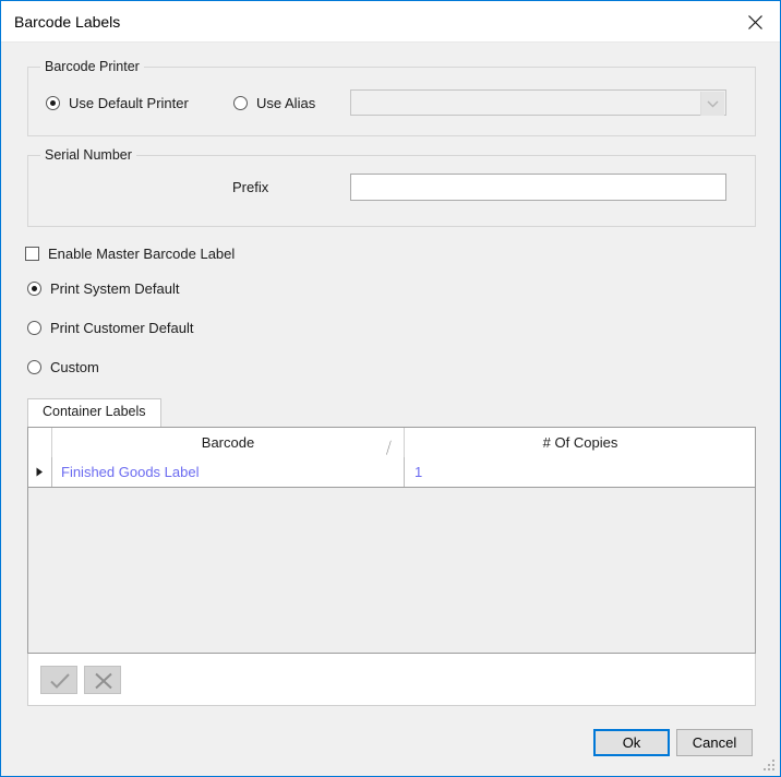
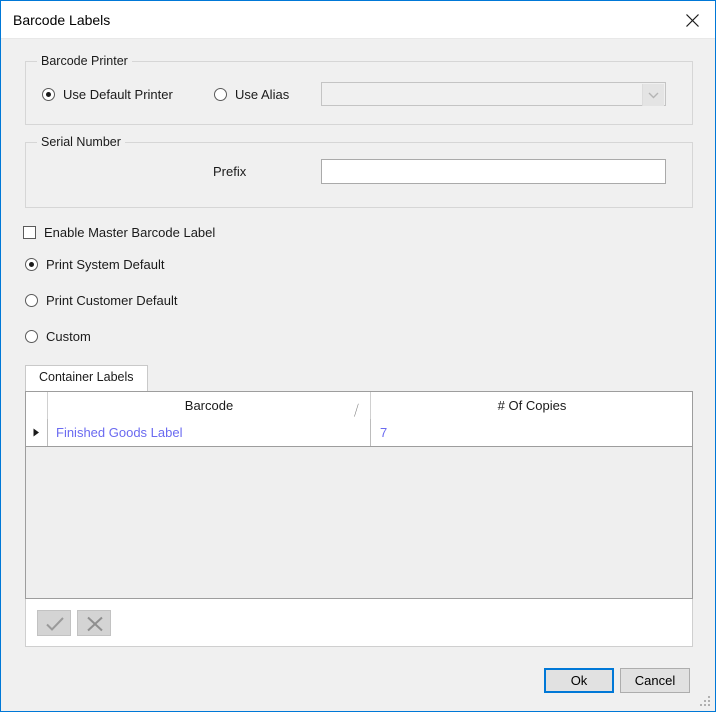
  Barcode Labels
  Barcode Printer
  Use Default Printer
  Use Alias
  Serial Number
  Prefix
  Enable Master Barcode Label
  Print System Default
  Print Customer Default
  Custom
  Container Labels
  Barcode
  ╱
  # Of Copies
  Finished Goods Label
- 1
+ 7
  Ok
  Cancel
